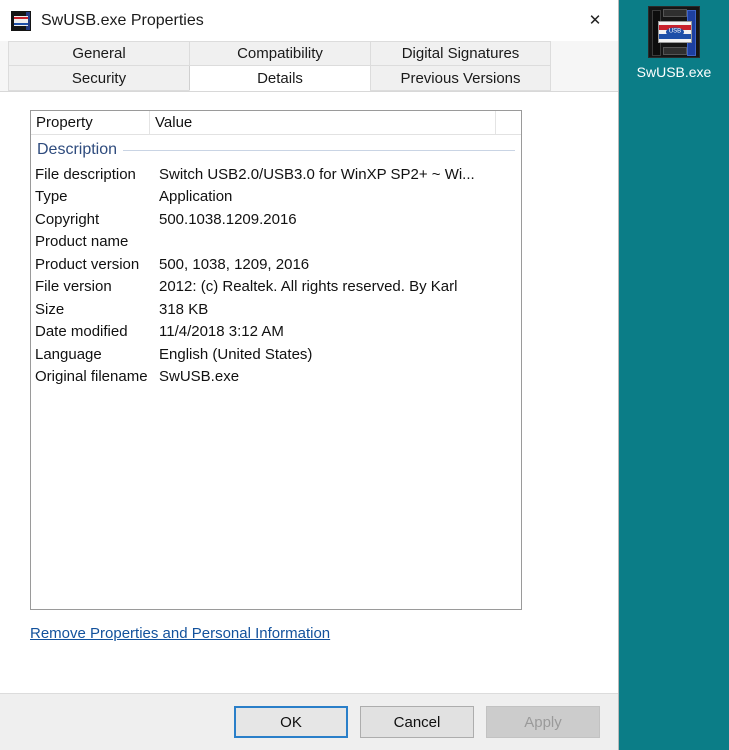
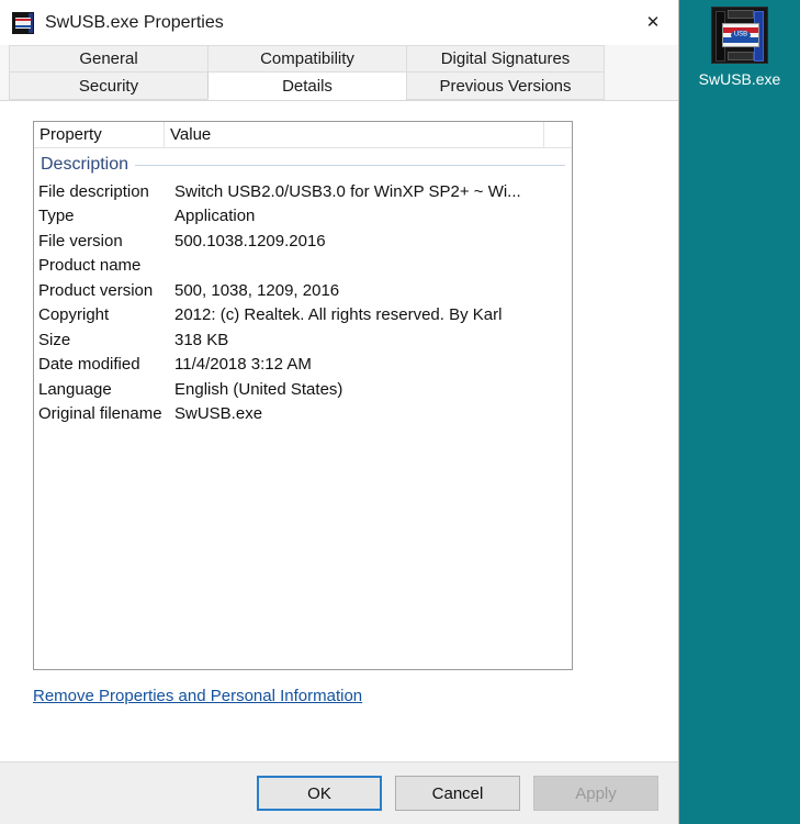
  SwUSB.exe
  SwUSB.exe Properties
  ✕
  General
  Compatibility
  Digital Signatures
  Security
  Details
  Previous Versions
  Property
  Value
  Description
  File description
  Switch USB2.0/USB3.0 for WinXP SP2+ ~ Wi...
  Type
  Application
- Copyright
+ File version
  500.1038.1209.2016
  Product name
  Product version
  500, 1038, 1209, 2016
- File version
+ Copyright
  2012: (c) Realtek. All rights reserved. By Karl
  Size
  318 KB
  Date modified
  11/4/2018 3:12 AM
  Language
  English (United States)
  Original filename
  SwUSB.exe
  Remove Properties and Personal Information
  OK
  Cancel
  Apply
